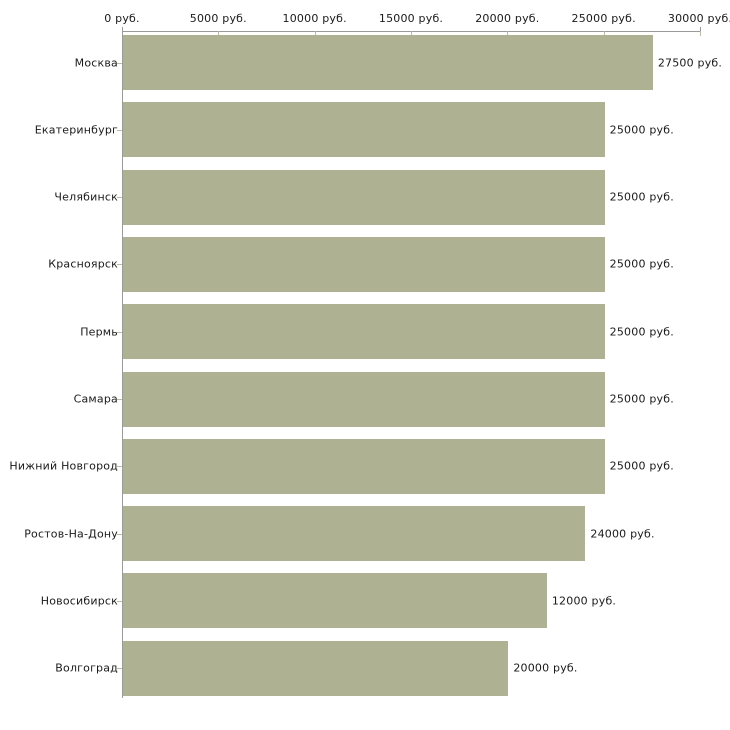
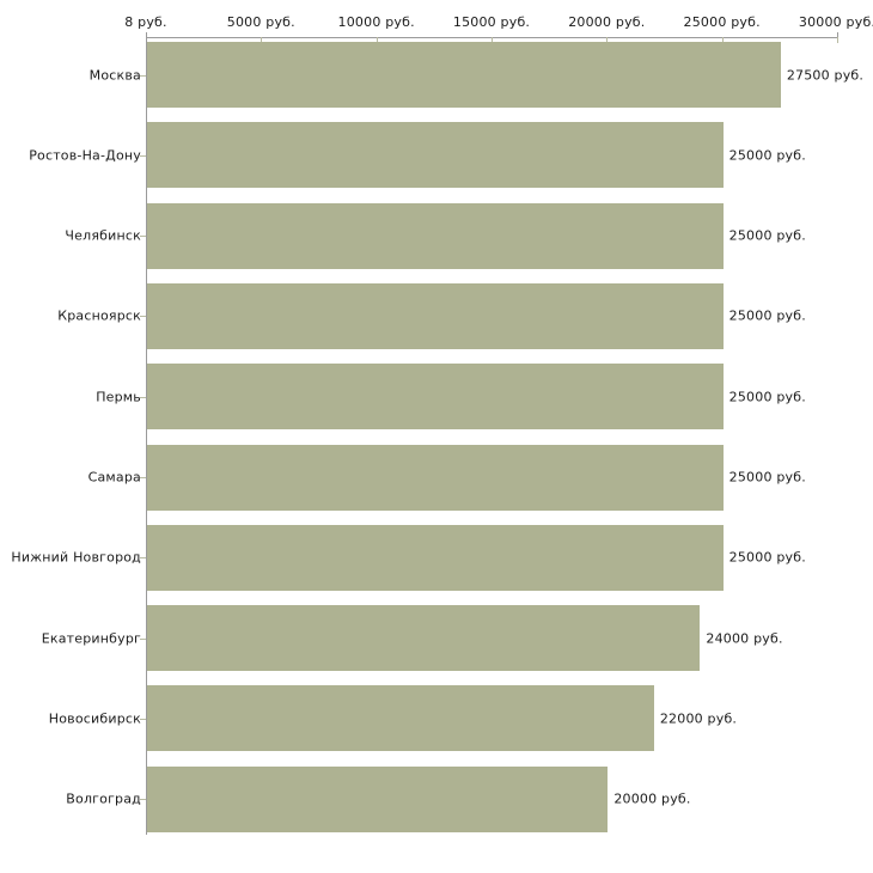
- 0 руб.
+ 8 руб.
  5000 руб.
  10000 руб.
  15000 руб.
  20000 руб.
  25000 руб.
  30000 руб
  Москва
- Екатеринбург
+ Ростов-На-Дону
  Челябинск
  Красноярск
  Пермь
  Самара
  Нижний Новгород
- Ростов-На-Дону
+ Екатеринбург
  Новосибирск
  Волгоград
  27500 руб.
  25000 руб.
  25000 руб.
  25000 руб.
  25000 руб.
  25000 руб.
  25000 руб.
  24000 руб.
- 12000 руб.
+ 22000 руб.
  20000 руб.
